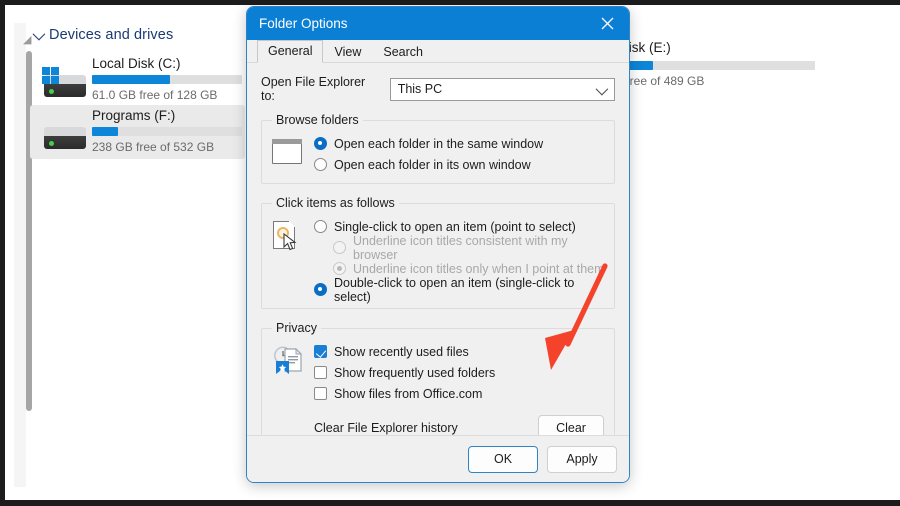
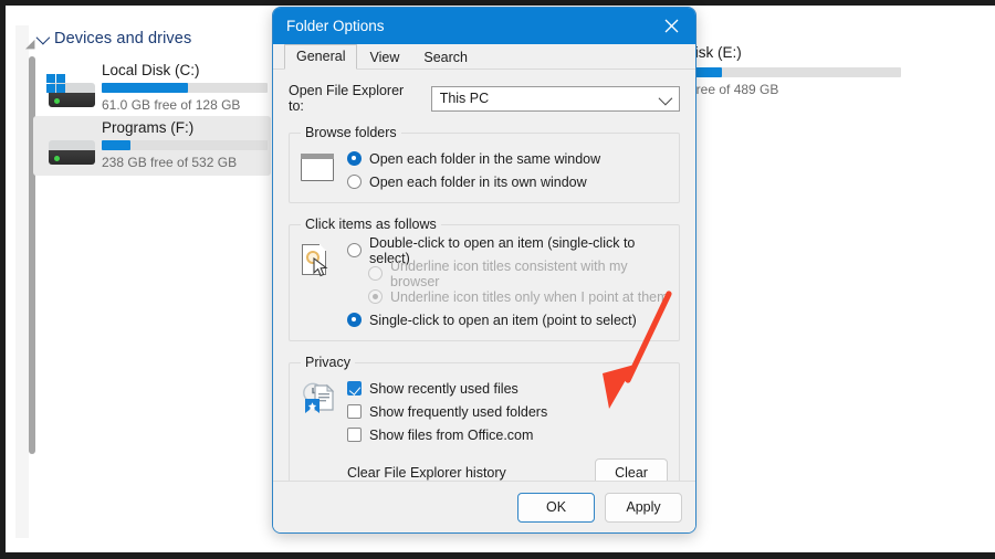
  ◢
  Devices and drives
  Local Disk (C:)
  61.0 GB free of 128 GB
  Programs (F:)
  238 GB free of 532 GB
  isk (E:)
  ree of 489 GB
  Folder Options
  General
  View
  Search
  Open File Explorer to:
  This PC
  Browse folders
  Open each folder in the same window
  Open each folder in its own window
  Click items as follows
- Single-click to open an item (point to select)
+ Double-click to open an item (single-click to select)
  Underline icon titles consistent with my browser
  Underline icon titles only when I point at them
- Double-click to open an item (single-click to select)
+ Single-click to open an item (point to select)
  Privacy
  Show recently used files
  Show frequently used folders
  Show files from Office.com
  Clear File Explorer history
  Clear
  OK
  Apply
